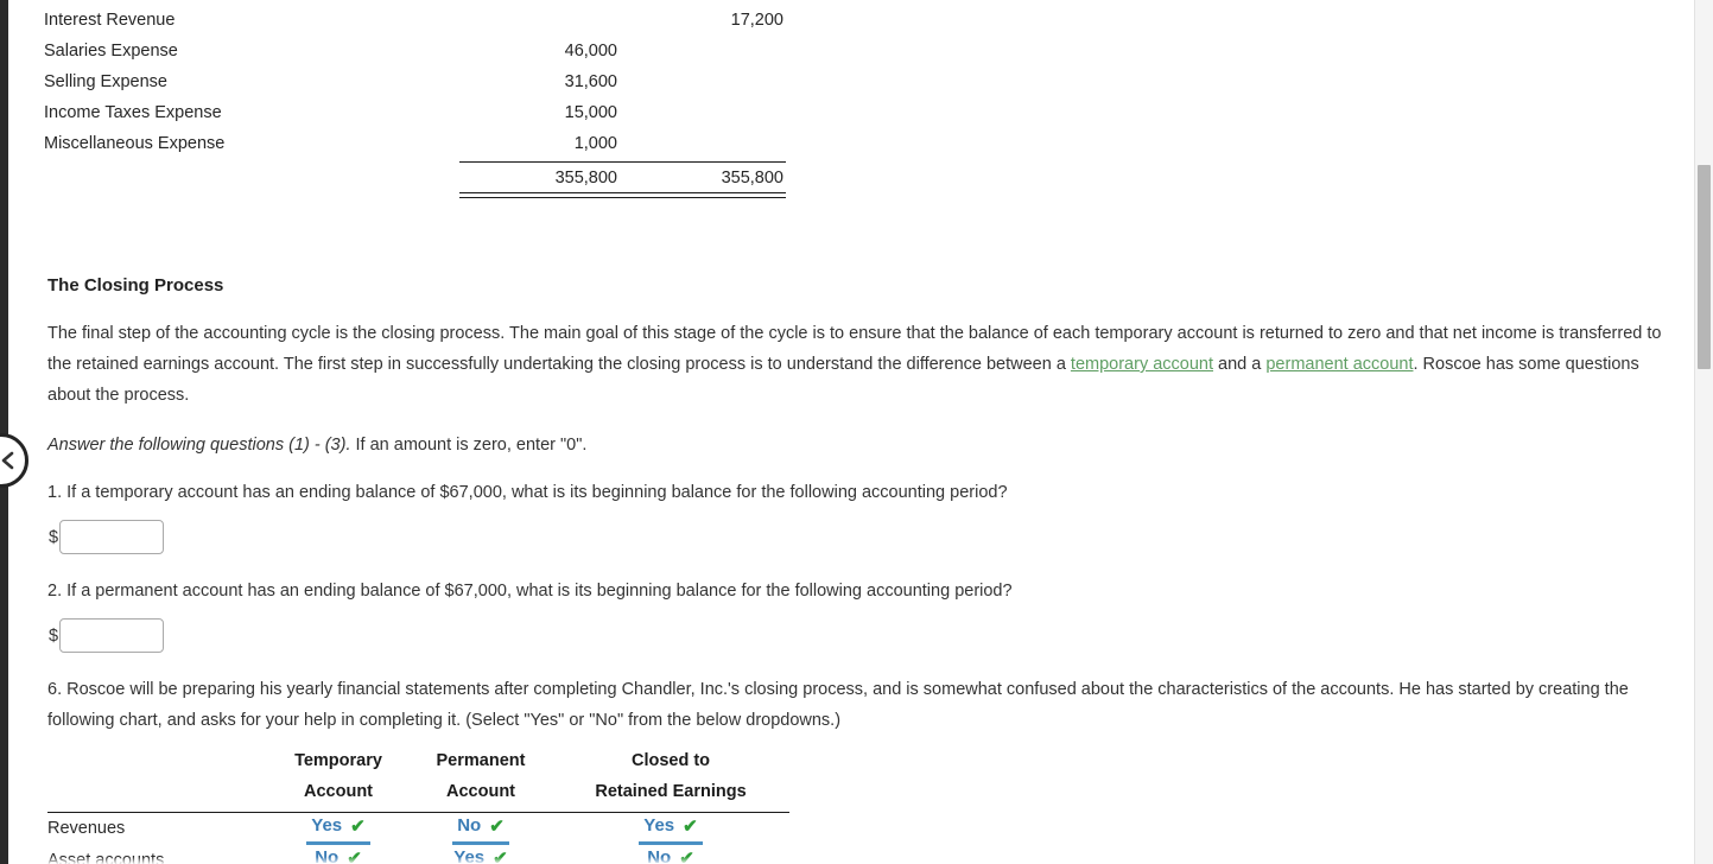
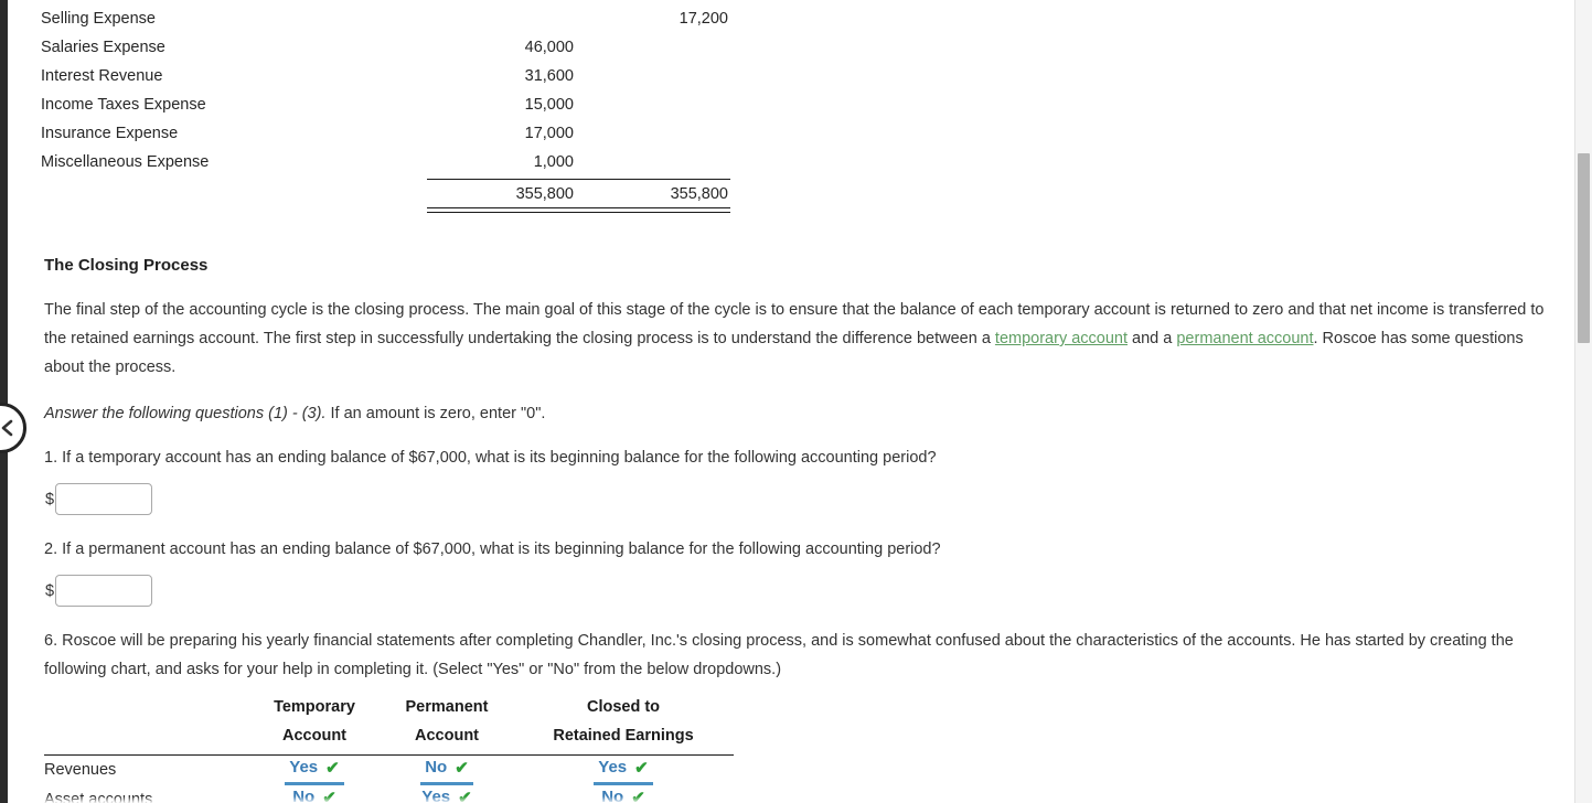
- Interest Revenue
+ Selling Expense
  17,200
  Salaries Expense
  46,000
- Selling Expense
+ Interest Revenue
  31,600
  Income Taxes Expense
  15,000
+ Insurance Expense
+ 17,000
  Miscellaneous Expense
  1,000
  355,800
  355,800
  The Closing Process
  The final step of the accounting cycle is the closing process. The main goal of this stage of the cycle is to ensure that the balance of each temporary account is returned to zero and that net income is transferred to the retained earnings account. The first step in successfully undertaking the closing process is to understand the difference between a temporary account and a permanent account. Roscoe has some questions about the process.
  Answer the following questions (1) - (3). If an amount is zero, enter "0".
  1. If a temporary account has an ending balance of $67,000, what is its beginning balance for the following accounting period?
  $
  2. If a permanent account has an ending balance of $67,000, what is its beginning balance for the following accounting period?
  $
  6. Roscoe will be preparing his yearly financial statements after completing Chandler, Inc.'s closing process, and is somewhat confused about the characteristics of the accounts. He has started by creating the following chart, and asks for your help in completing it. (Select "Yes" or "No" from the below dropdowns.)
  Temporary
  Account
  Permanent
  Account
  Closed to
  Retained Earnings
  Revenues
  Yes
  ✔
  No
  ✔
  Yes
  ✔
